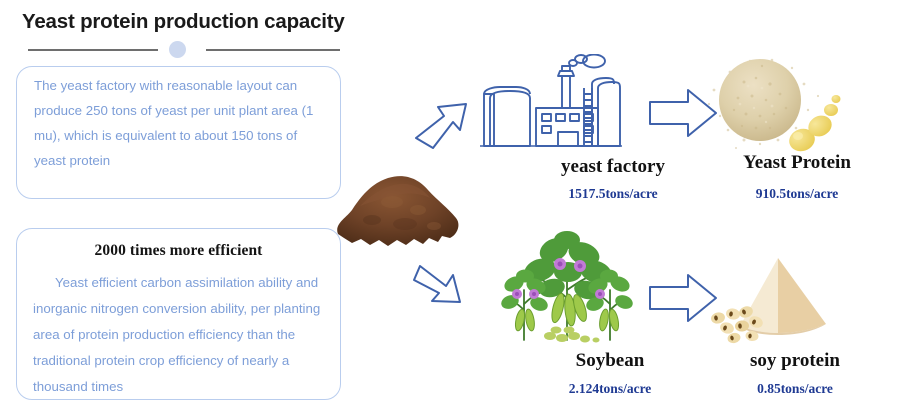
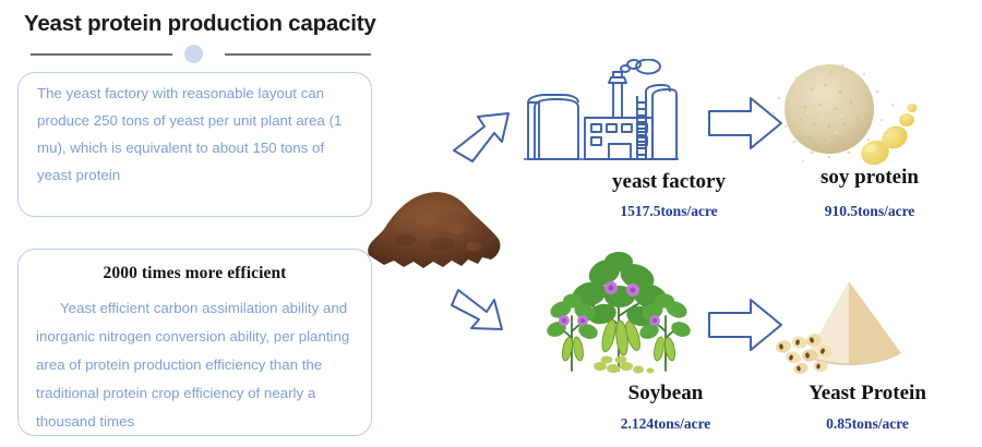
  Yeast protein production capacity
  The yeast factory with reasonable layout can produce 250 tons of yeast per unit plant area (1 mu), which is equivalent to about 150 tons of yeast protein
  2000 times more efficient
  Yeast efficient carbon assimilation ability and inorganic nitrogen conversion ability, per planting area of protein production efficiency than the traditional protein crop efficiency of nearly a thousand times
  yeast factory
  1517.5tons/acre
- Yeast Protein
+ soy protein
  910.5tons/acre
  Soybean
  2.124tons/acre
- soy protein
+ Yeast Protein
  0.85tons/acre
